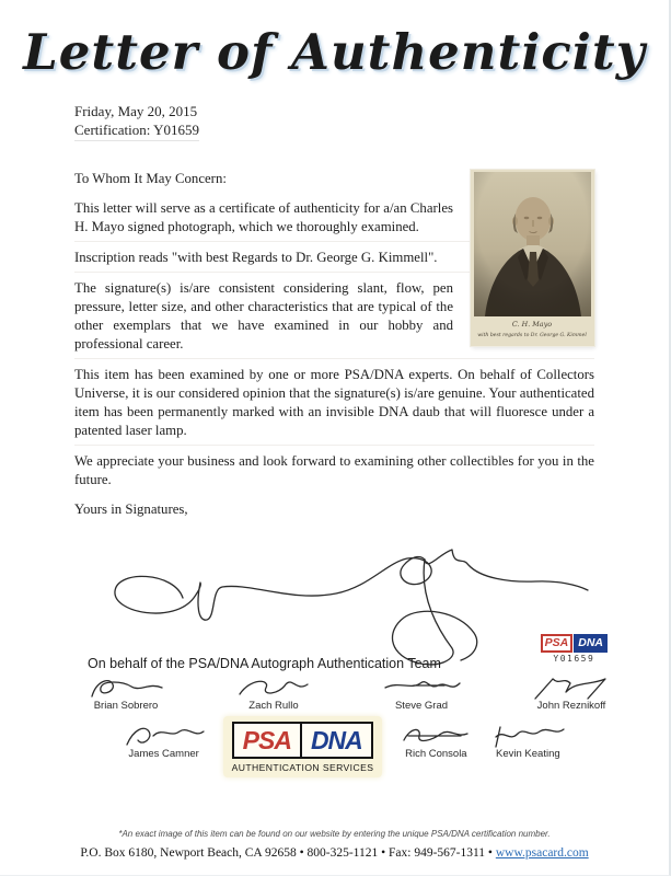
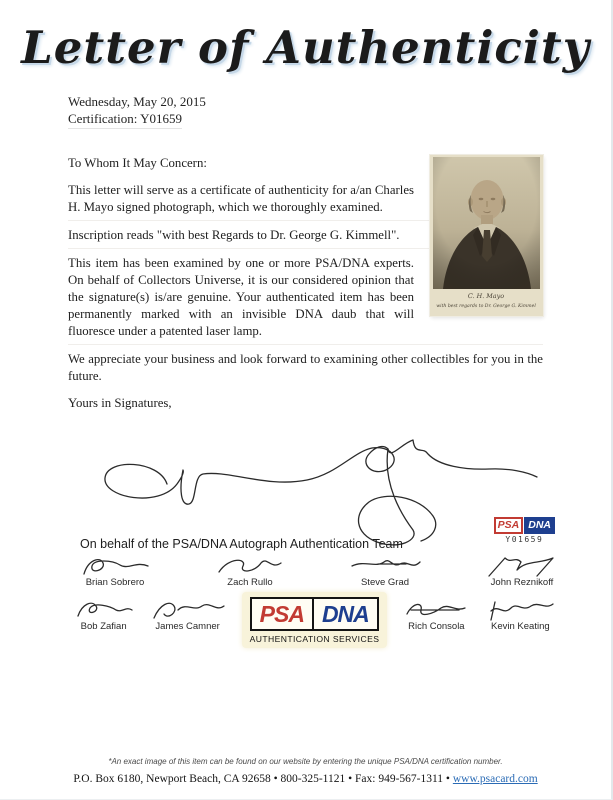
  Letter of Authenticity
- Friday, May 20, 2015
+ Wednesday, May 20, 2015
  Certification: Y01659
  C. H. Mayo
  To Whom It May Concern:
  This letter will serve as a certificate of authenticity for a/an Charles H. Mayo signed photograph, which we thoroughly examined.
  Inscription reads "with best Regards to Dr. George G. Kimmell".
- The signature(s) is/are consistent considering slant, flow, pen pressure, letter size, and other characteristics that are typical of the other exemplars that we have examined in our hobby and professional career.
  This item has been examined by one or more PSA/DNA experts. On behalf of Collectors Universe, it is our considered opinion that the signature(s) is/are genuine. Your authenticated item has been permanently marked with an invisible DNA daub that will fluoresce under a patented laser lamp.
  We appreciate your business and look forward to examining other collectibles for you in the future.
  Yours in Signatures,
  On behalf of the PSA/DNA Autograph Authentication Team
  PSA
  DNA
  Y01659
  Brian Sobrero
  Zach Rullo
  Steve Grad
  John Reznikoff
+ Bob Zafian
  James Camner
  PSA
  DNA
  AUTHENTICATION SERVICES
  Rich Consola
  Kevin Keating
  *An exact image of this item can be found on our website by entering the unique PSA/DNA certification number.
  P.O. Box 6180, Newport Beach, CA 92658 • 800-325-1121 • Fax: 949-567-1311 • www.psacard.com
